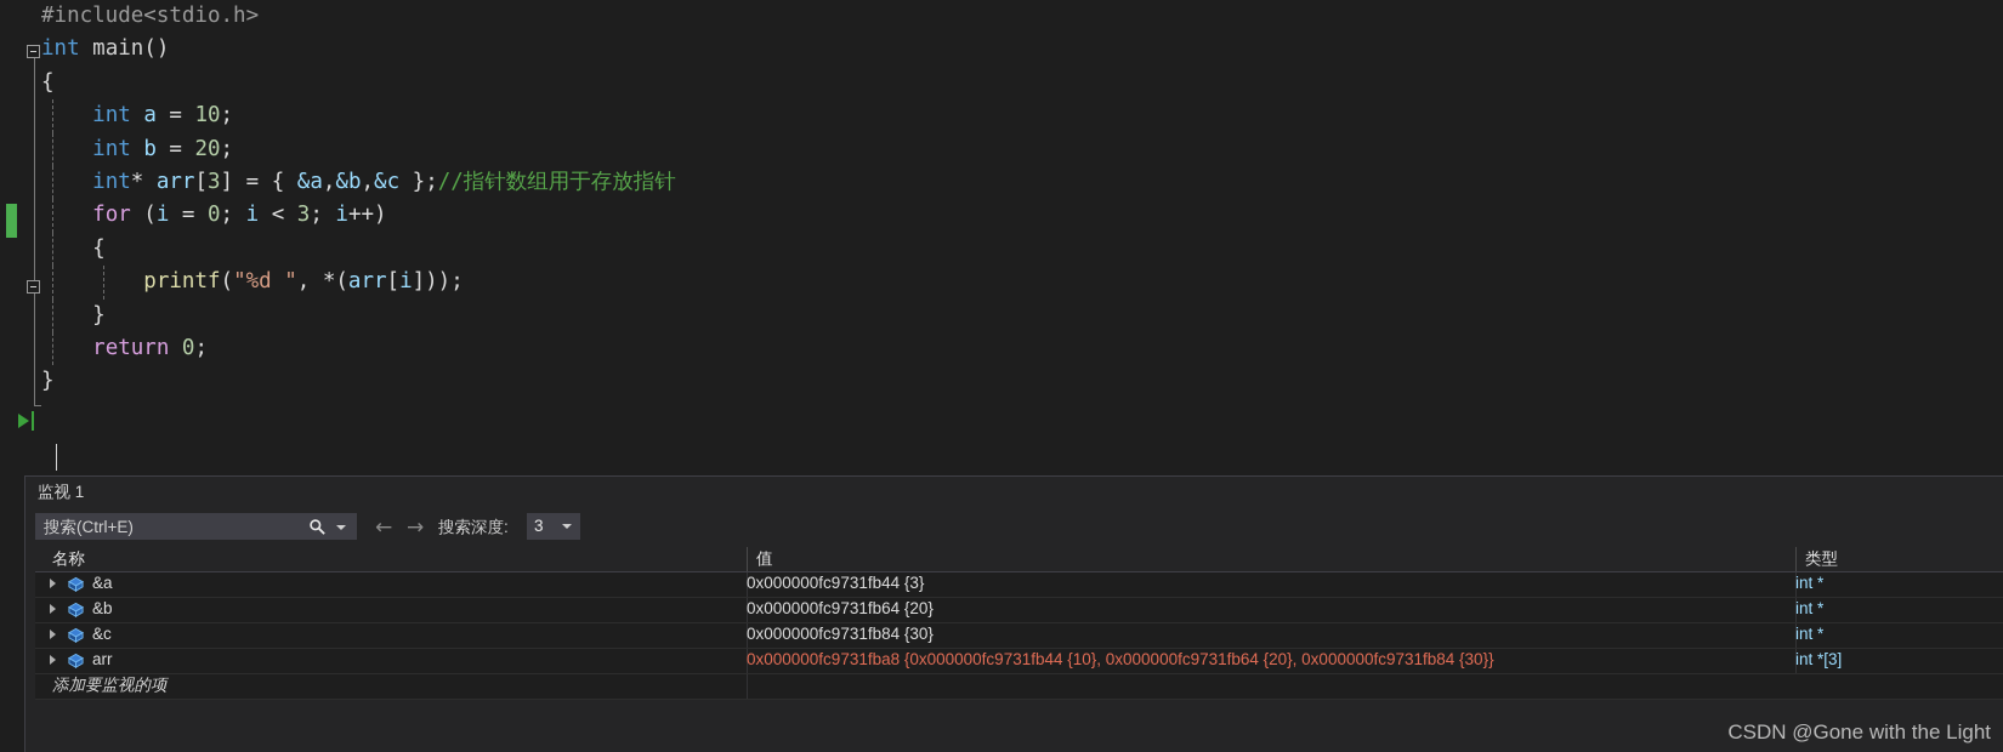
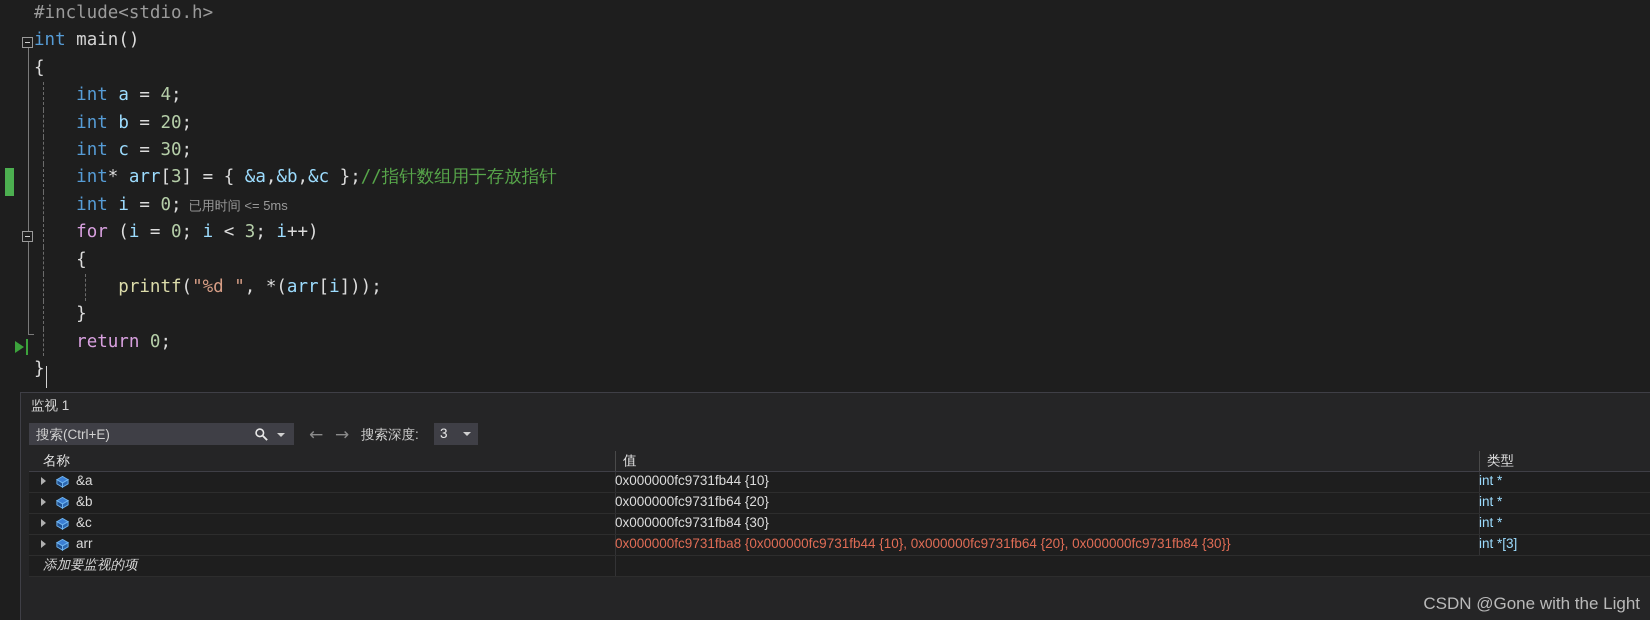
  #include<stdio.h>
  int main()
  {
- int a = 10;
+ int a = 4;
  int b = 20;
+ int c = 30;
  int* arr[3] = { &a,&b,&c };//指针数组用于存放指针
+ int i = 0; 已用时间 <= 5ms
  for (i = 0; i < 3; i++)
  {
  printf("%d ", *(arr[i]));
  }
  return 0;
  }
  监视 1
  搜索(Ctrl+E)
  ←
  →
  搜索深度:
  3
  名称
  值
  类型
  &a
- 0x000000fc9731fb44 {3}
+ 0x000000fc9731fb44 {10}
  int *
  &b
  0x000000fc9731fb64 {20}
  int *
  &c
  0x000000fc9731fb84 {30}
  int *
  arr
  0x000000fc9731fba8 {0x000000fc9731fb44 {10}, 0x000000fc9731fb64 {20}, 0x000000fc9731fb84 {30}}
  int *[3]
  添加要监视的项
  CSDN @Gone with the Light
